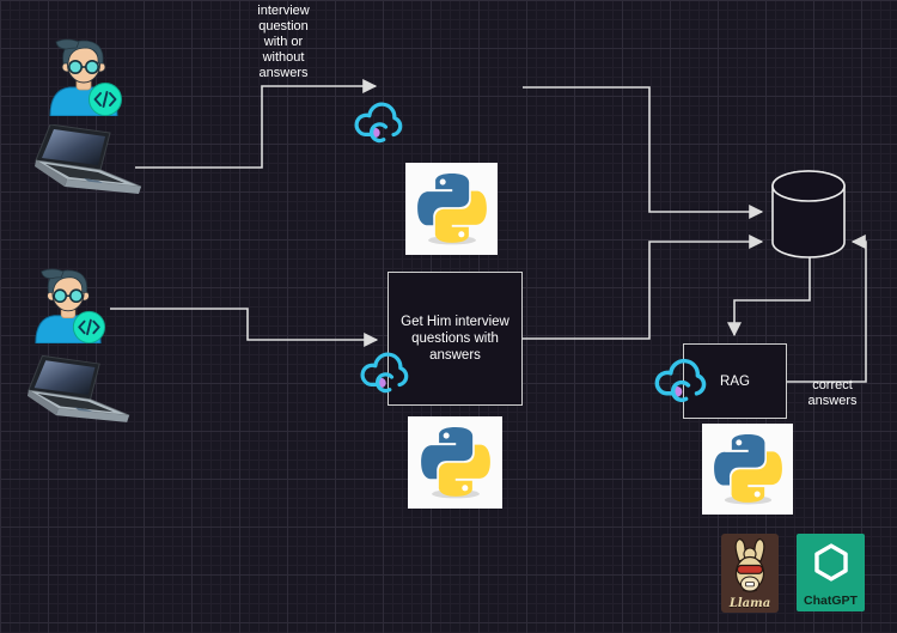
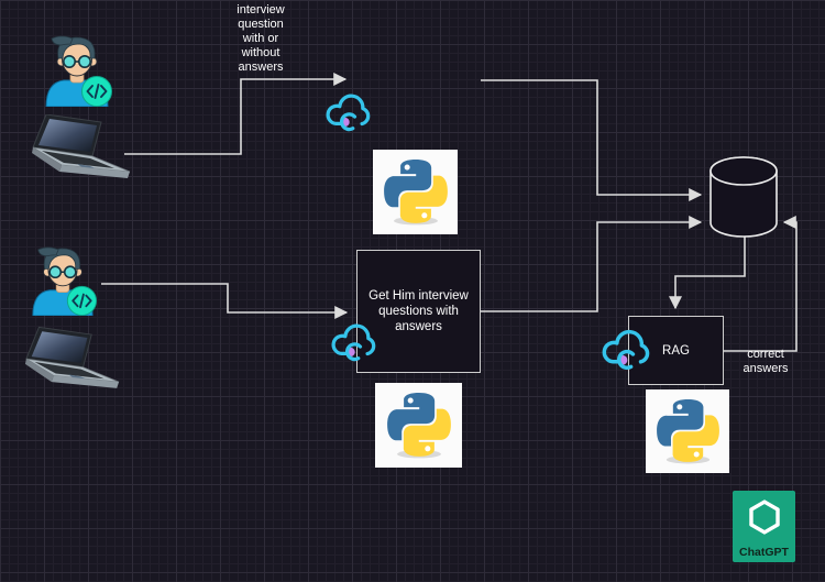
  interview
  question
  with or
  without
  answers
  Get Him interview
  questions with
  answers
  RAG
  correct
  answers
- Llama
  ChatGPT
